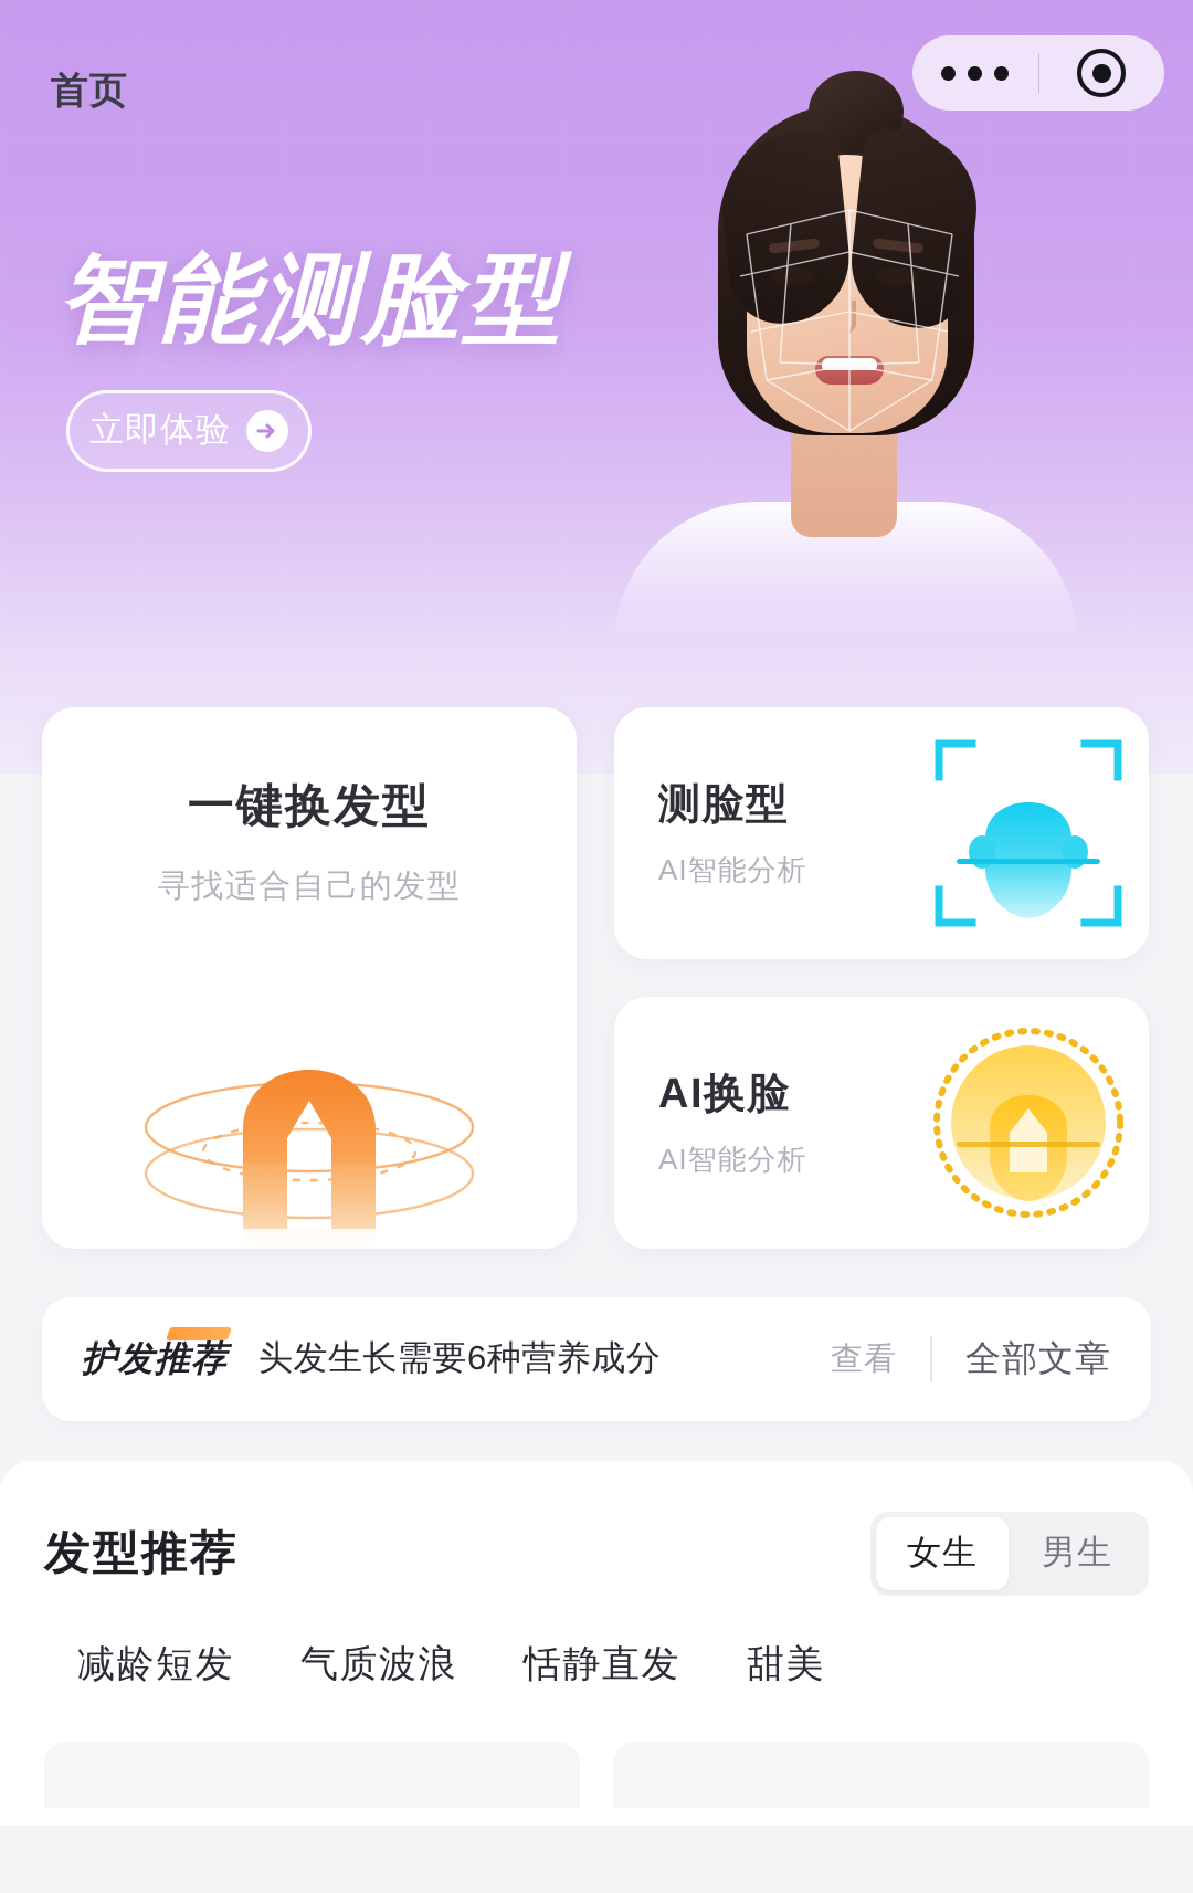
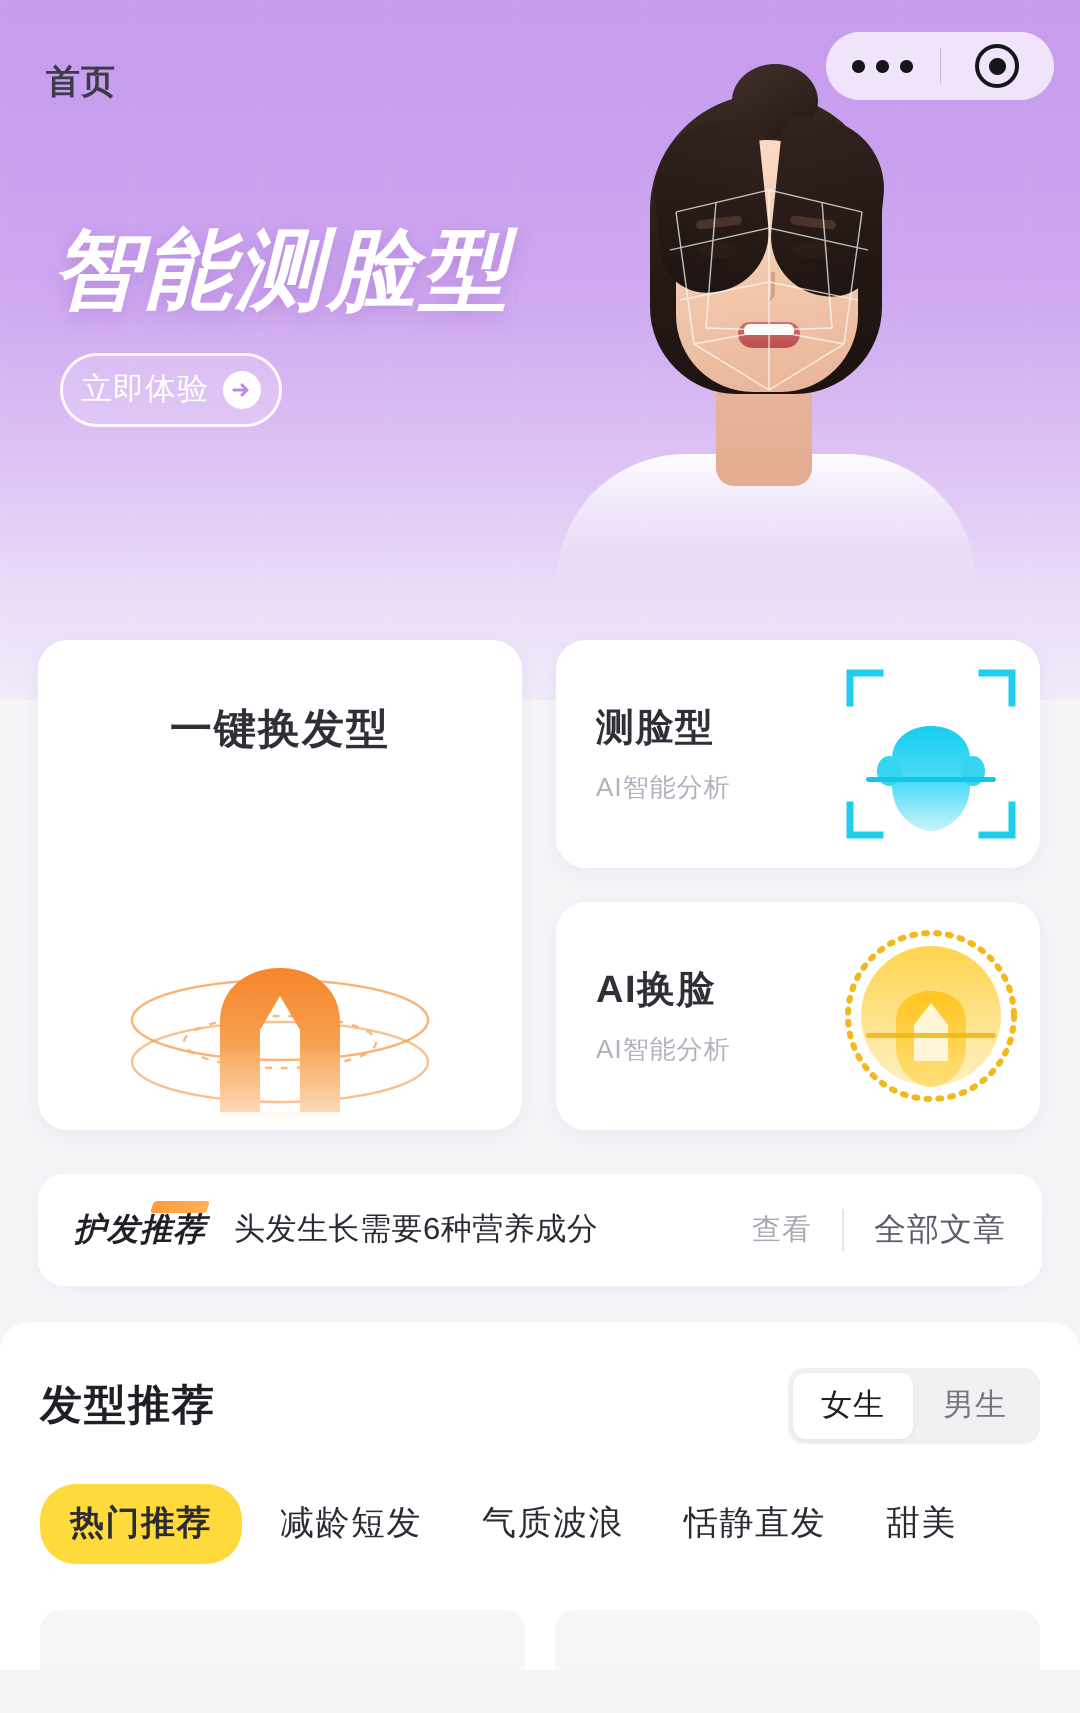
  首页
  智能测脸型
  立即体验
  一键换发型
- 寻找适合自己的发型
  测脸型
  AI智能分析
  AI换脸
  AI智能分析
  护发推荐
  头发生长需要6种营养成分
  查看
  全部文章
  发型推荐
  女生
  男生
+ 热门推荐
  减龄短发
  气质波浪
  恬静直发
  甜美
